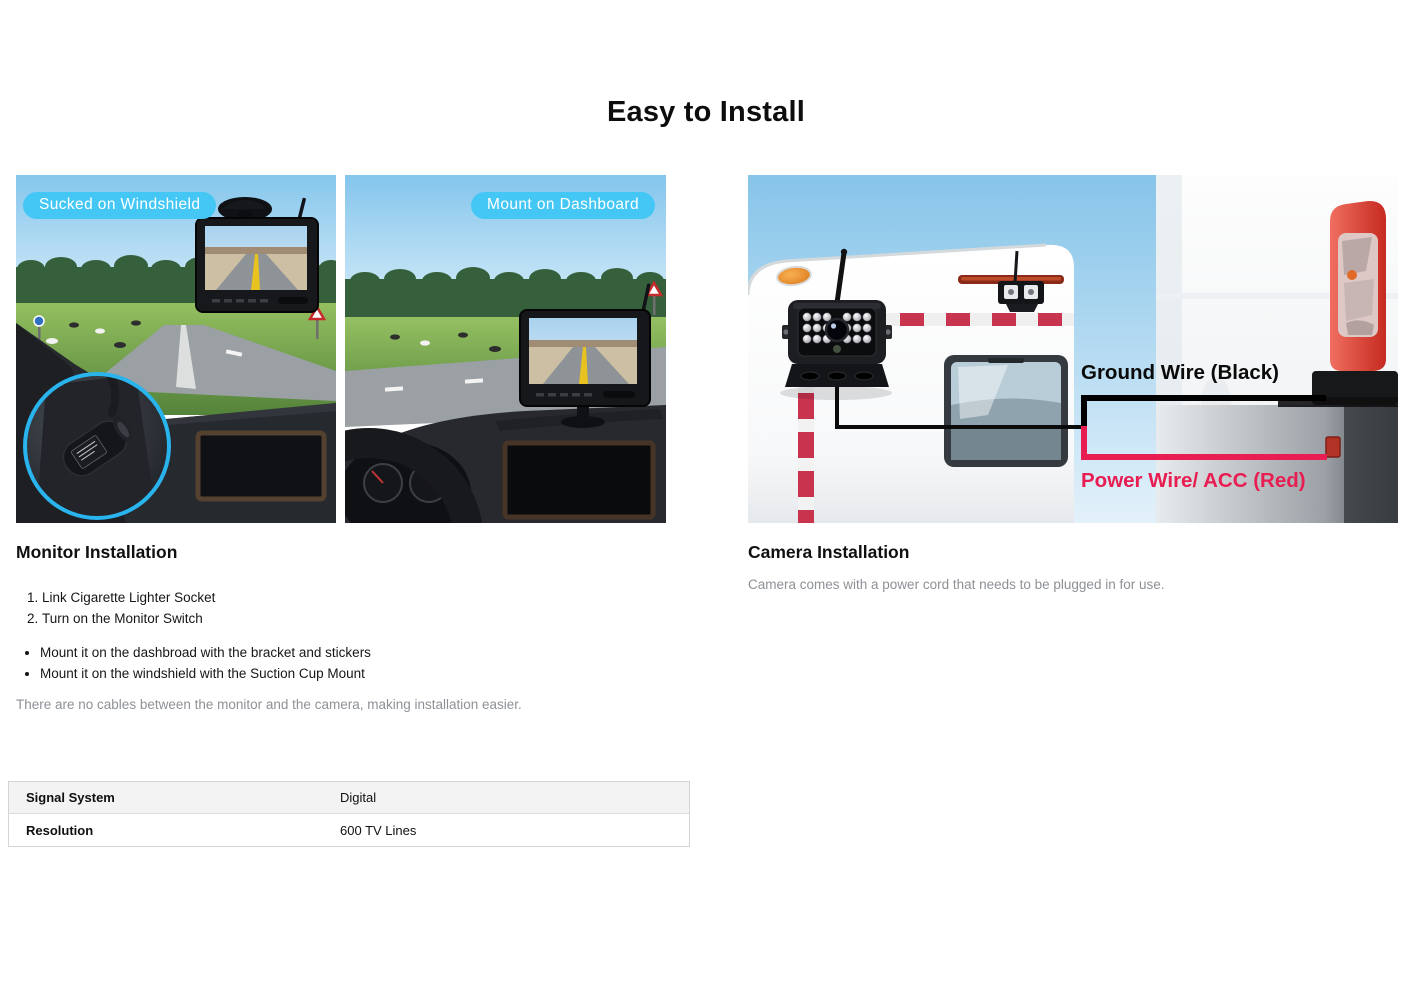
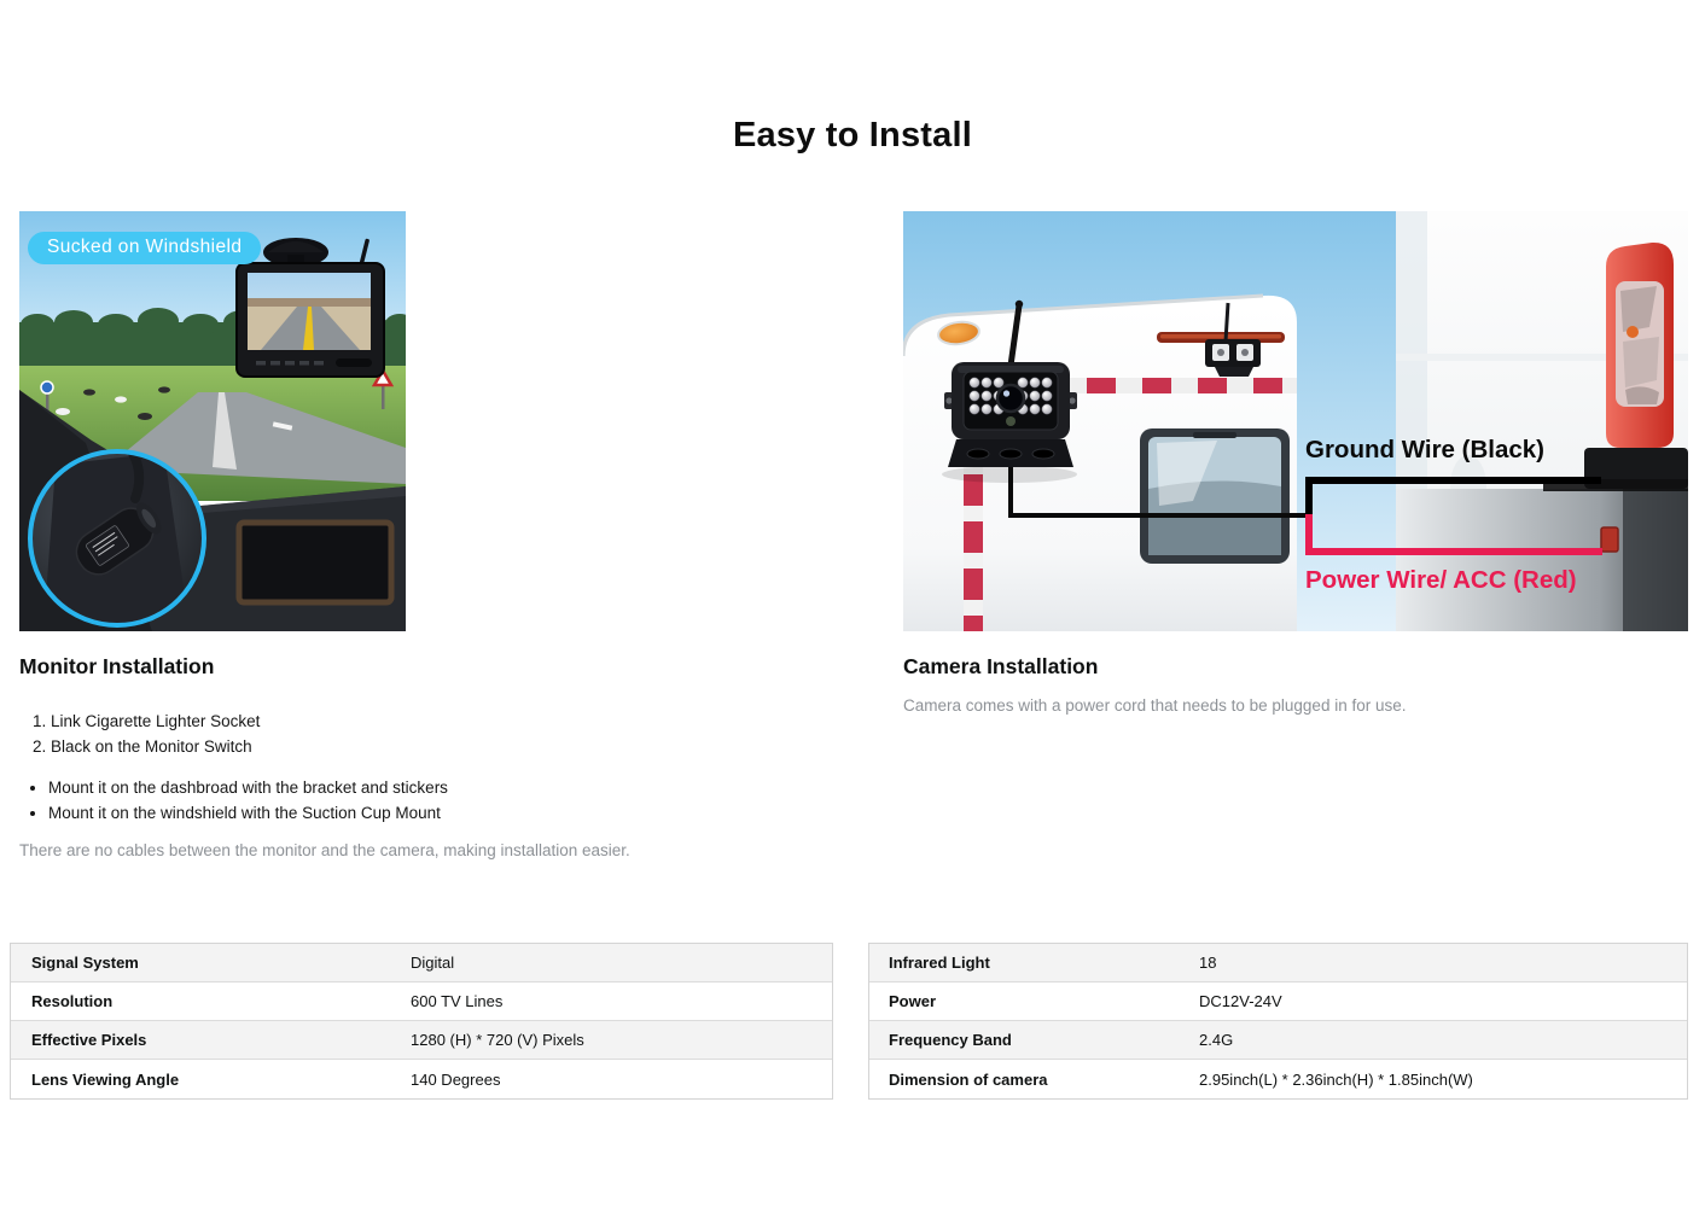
  Easy to Install
  Sucked on Windshield
- Mount on Dashboard
  Ground Wire (Black)
  Power Wire/ ACC (Red)
  Monitor Installation
  Link Cigarette Lighter Socket
- Turn on the Monitor Switch
+ Black on the Monitor Switch
  Mount it on the dashbroad with the bracket and stickers
  Mount it on the windshield with the Suction Cup Mount
  There are no cables between the monitor and the camera, making installation easier.
  Camera Installation
  Camera comes with a power cord that needs to be plugged in for use.
  Signal System
  Digital
  Resolution
  600 TV Lines
+ Effective Pixels
+ 1280 (H) * 720 (V) Pixels
+ Lens Viewing Angle
+ 140 Degrees
+ Infrared Light
+ 18
+ Power
+ DC12V-24V
+ Frequency Band
+ 2.4G
+ Dimension of camera
+ 2.95inch(L) * 2.36inch(H) * 1.85inch(W)
